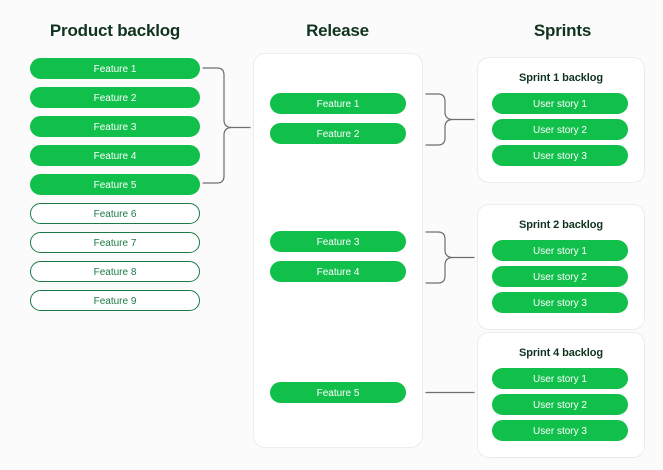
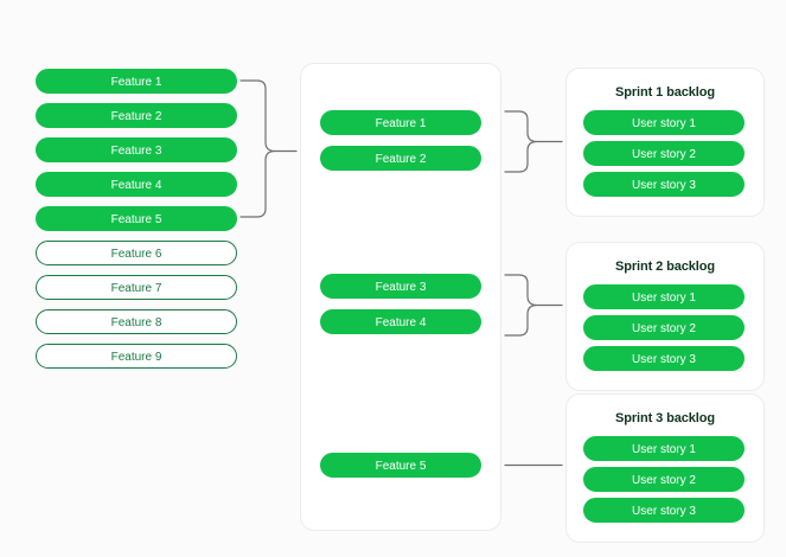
- Product backlog
- Release
- Sprints
  Feature 1
  Feature 2
  Feature 3
  Feature 4
  Feature 5
  Feature 6
  Feature 7
  Feature 8
  Feature 9
  Feature 1
  Feature 2
  Feature 3
  Feature 4
  Feature 5
  Sprint 1 backlog
  Sprint 2 backlog
- Sprint 4 backlog
+ Sprint 3 backlog
  User story 1
  User story 2
  User story 3
  User story 1
  User story 2
  User story 3
  User story 1
  User story 2
  User story 3
